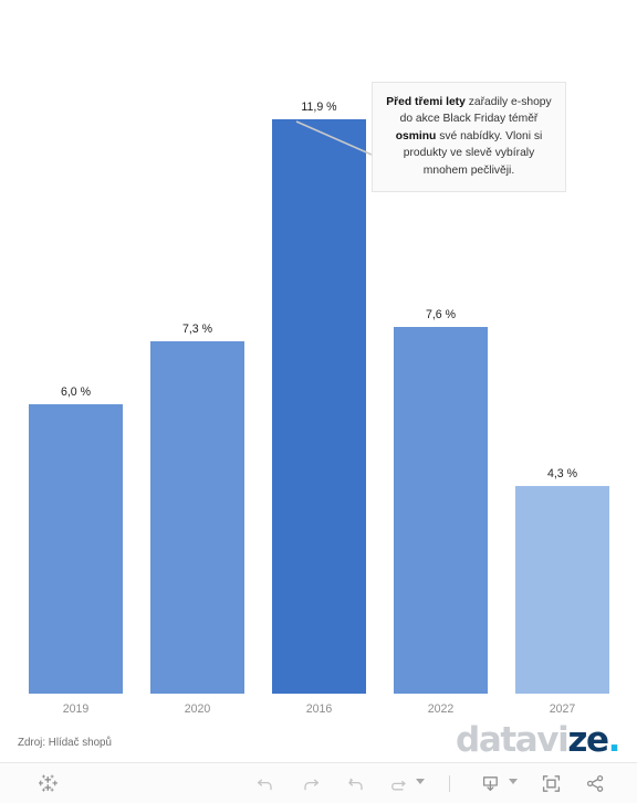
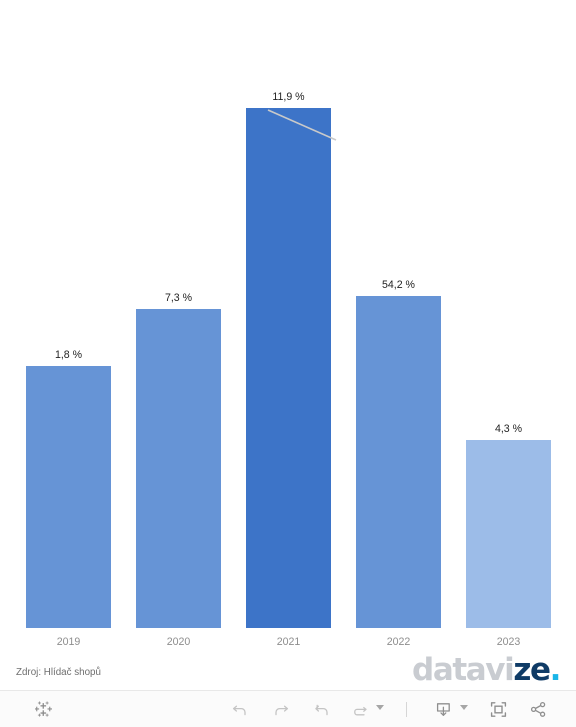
- 6,0 %
+ 1,8 %
  2019
  7,3 %
  2020
  11,9 %
- 2016
+ 2021
- 7,6 %
+ 54,2 %
  2022
  4,3 %
- 2027
+ 2023
- Před třemi lety zařadily e-shopy do akce Black Friday téměř osminu své nabídky. Vloni si produkty ve slevě vybíraly mnohem pečlivěji.
  Zdroj: Hlídač shopů
  datavize.
